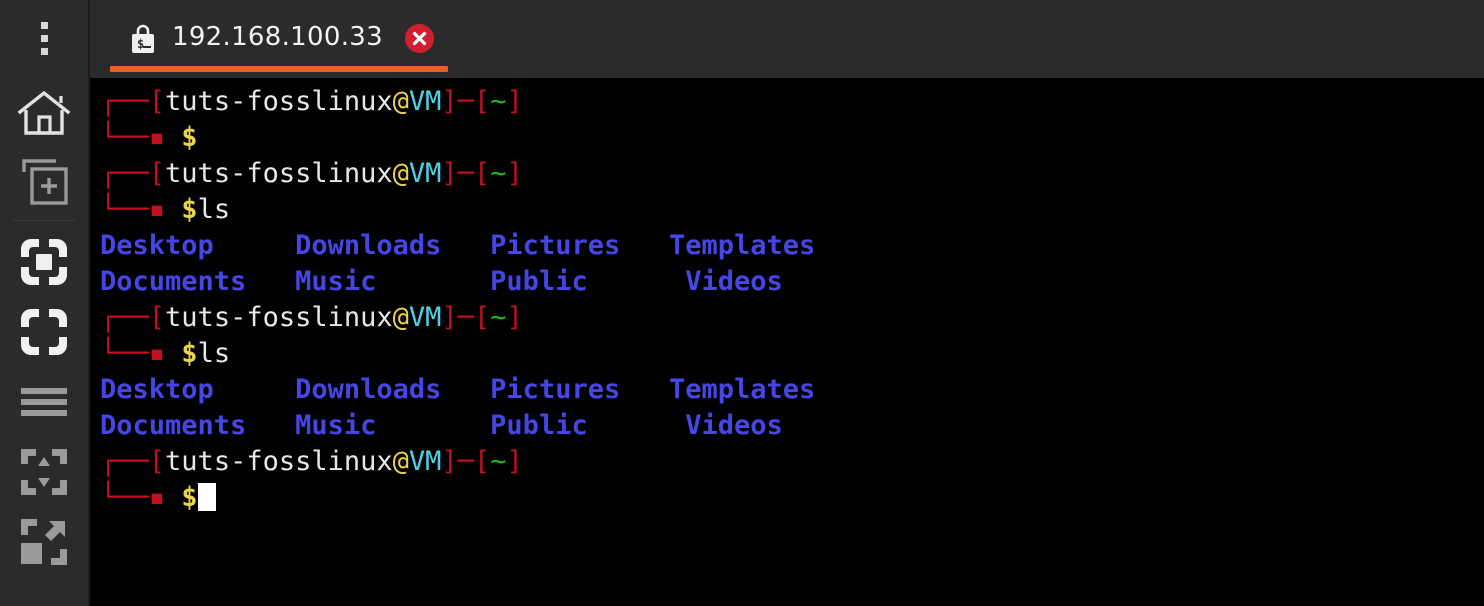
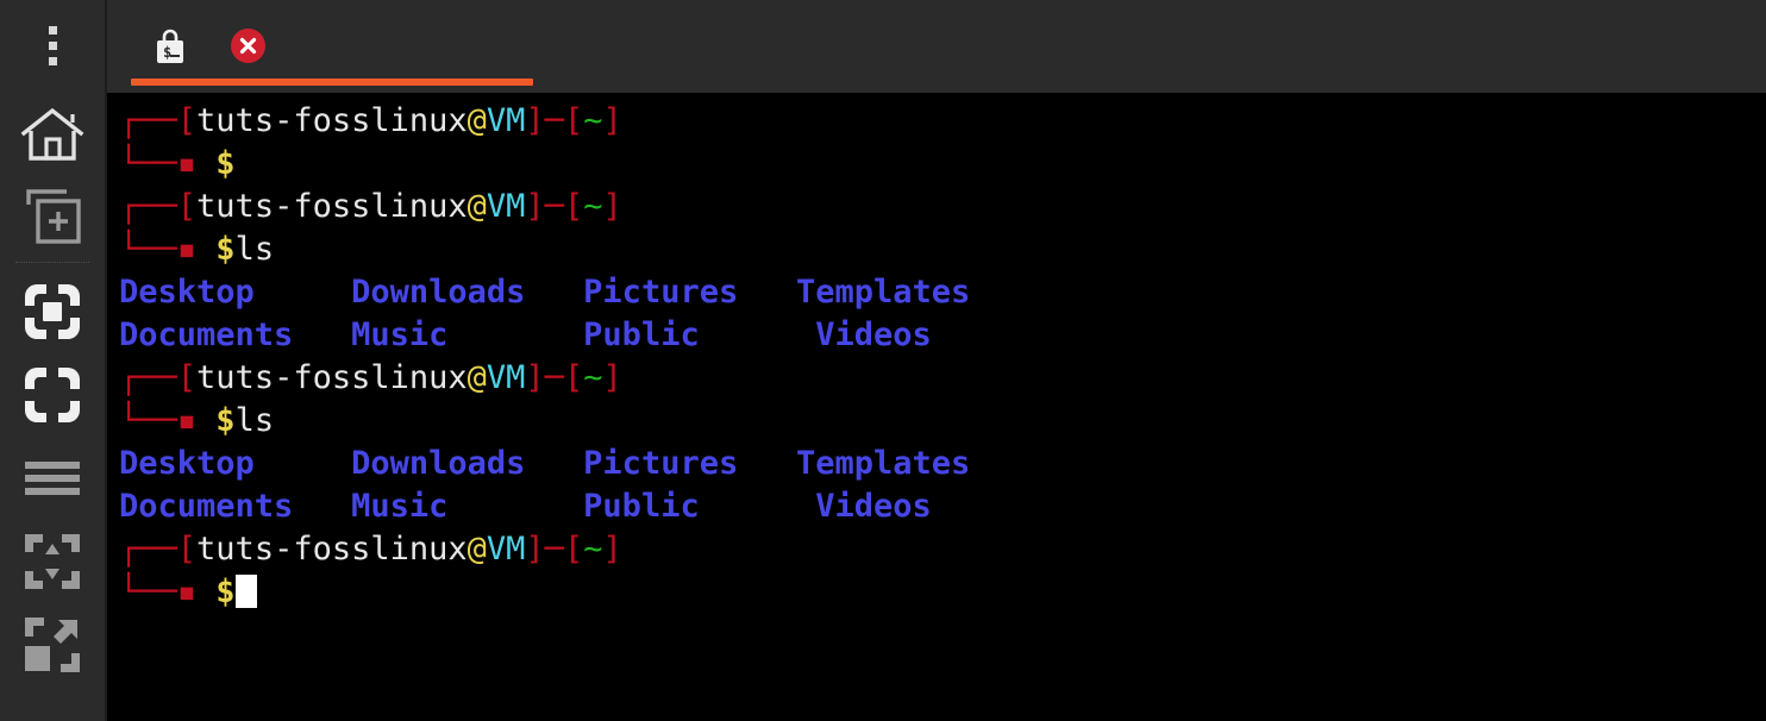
  $
- 192.168.100.33
  ┌──[tuts-fosslinux@VM]─[~]
  └──▪ $
  ┌──[tuts-fosslinux@VM]─[~]
  └──▪ $ls
  Desktop Downloads Pictures Templates
  Documents Music Public Videos
  ┌──[tuts-fosslinux@VM]─[~]
  └──▪ $ls
  Desktop Downloads Pictures Templates
  Documents Music Public Videos
  ┌──[tuts-fosslinux@VM]─[~]
  └──▪ $
